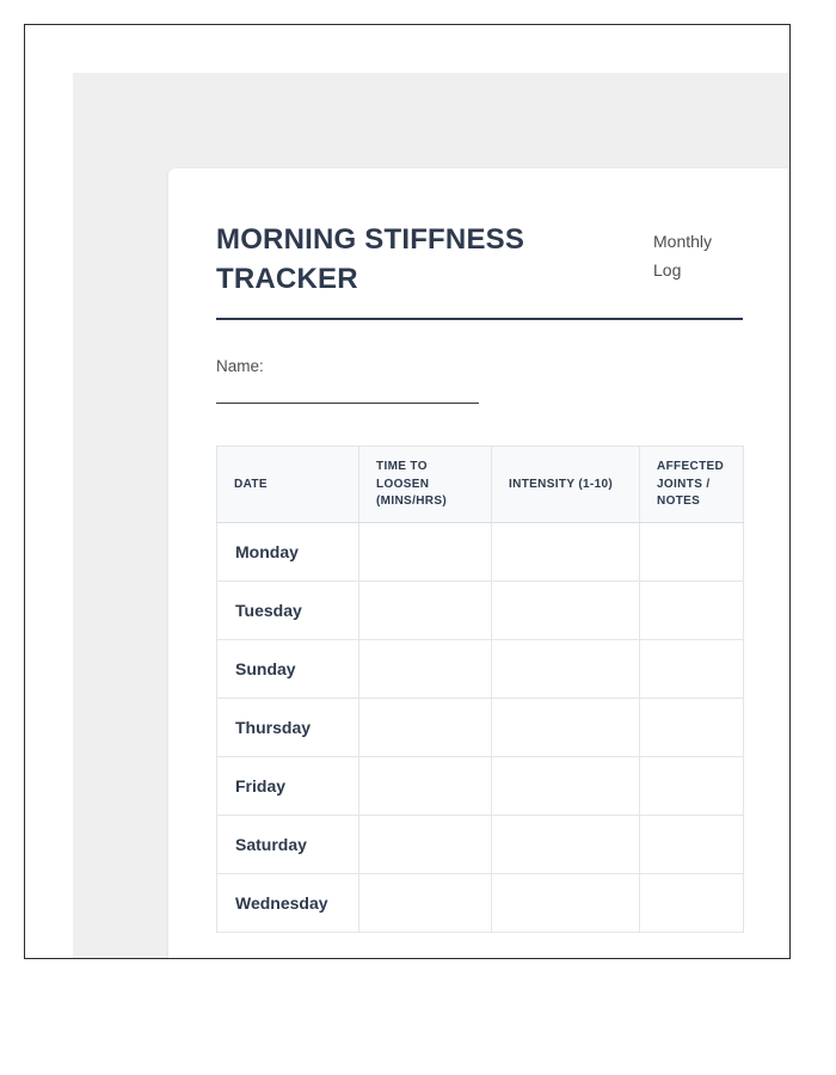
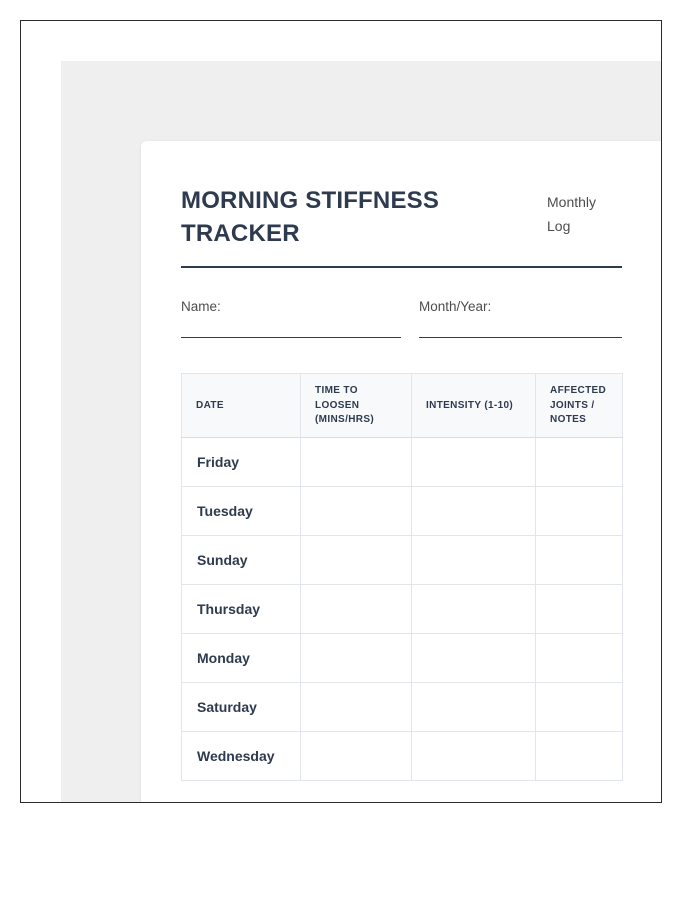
  MORNING STIFFNESS TRACKER
  Monthly Log
  Name:
+ Month/Year:
  DATE	TIME TO LOOSEN (MINS/HRS)	INTENSITY (1-10)	AFFECTED JOINTS / NOTES
- Monday
+ Friday
  Tuesday
  Sunday
  Thursday
- Friday
+ Monday
  Saturday
  Wednesday
